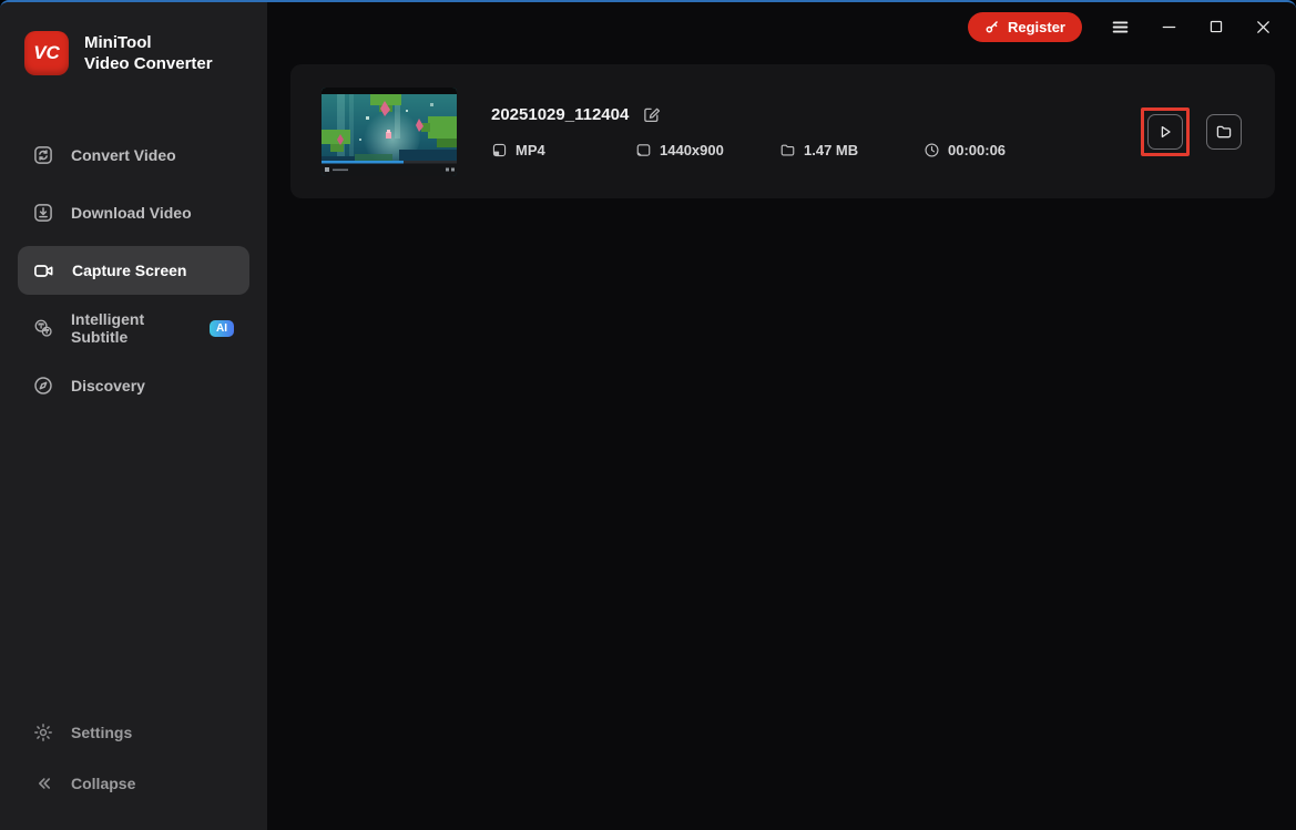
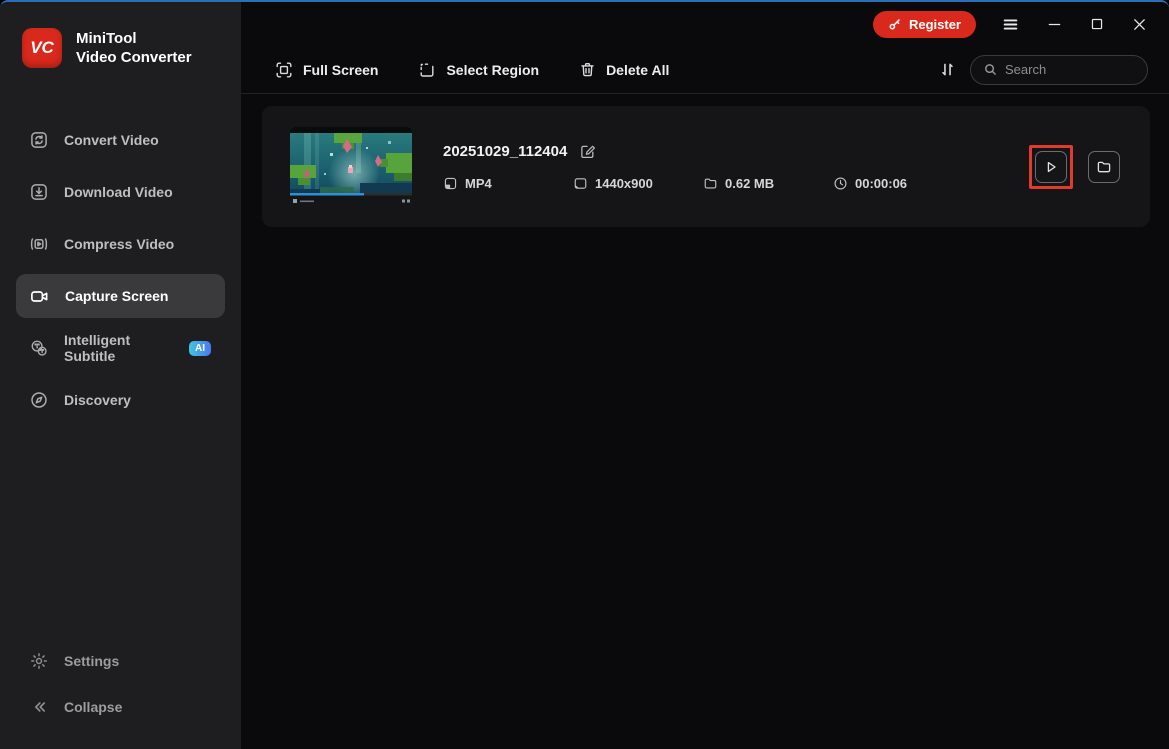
  VC
  MiniTool
  Video Converter
  Convert Video
  Download Video
+ Compress Video
  Capture Screen
  Intelligent Subtitle
  AI
  Discovery
  Settings
  Collapse
  Register
+ Full Screen
+ Select Region
+ Delete All
+ Search
  20251029_112404
  MP4
  1440x900
- 1.47 MB
+ 0.62 MB
  00:00:06
